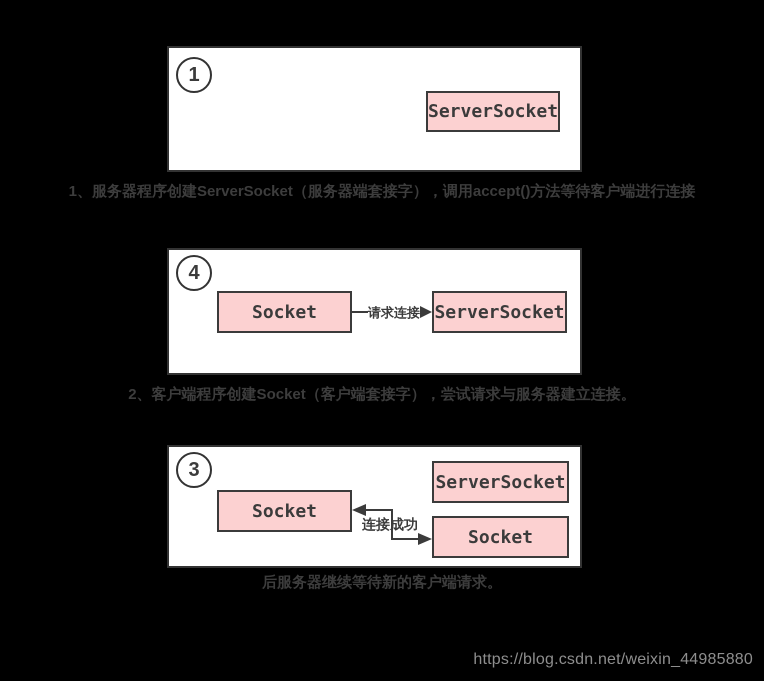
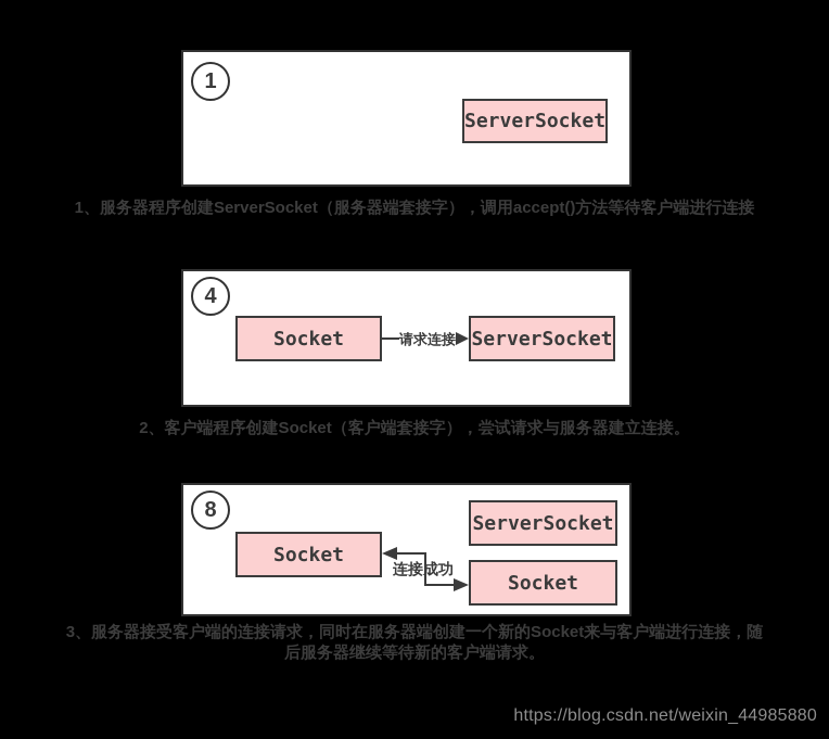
  1
  ServerSocket
  1、服务器程序创建ServerSocket（服务器端套接字），调用accept()方法等待客户端进行连接
  4
  Socket
  请求连接
  ServerSocket
  2、客户端程序创建Socket（客户端套接字），尝试请求与服务器建立连接。
- 3
+ 8
  Socket
  ServerSocket
  Socket
  连接成功
+ 3、服务器接受客户端的连接请求，同时在服务器端创建一个新的Socket来与客户端进行连接，随
  后服务器继续等待新的客户端请求。
  https://blog.csdn.net/weixin_44985880
